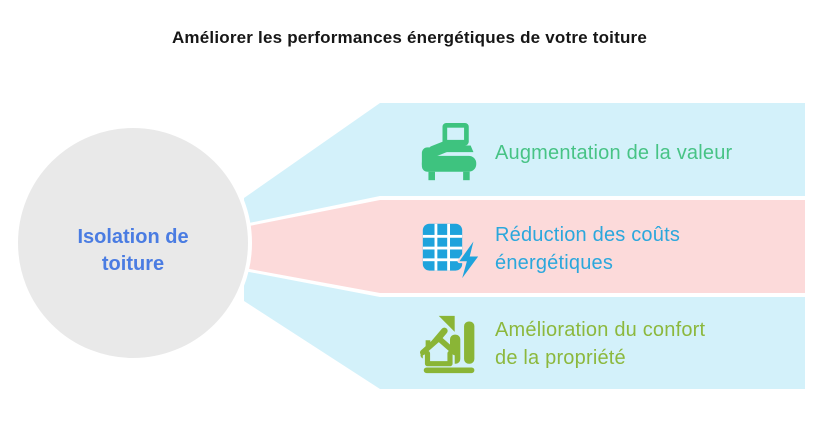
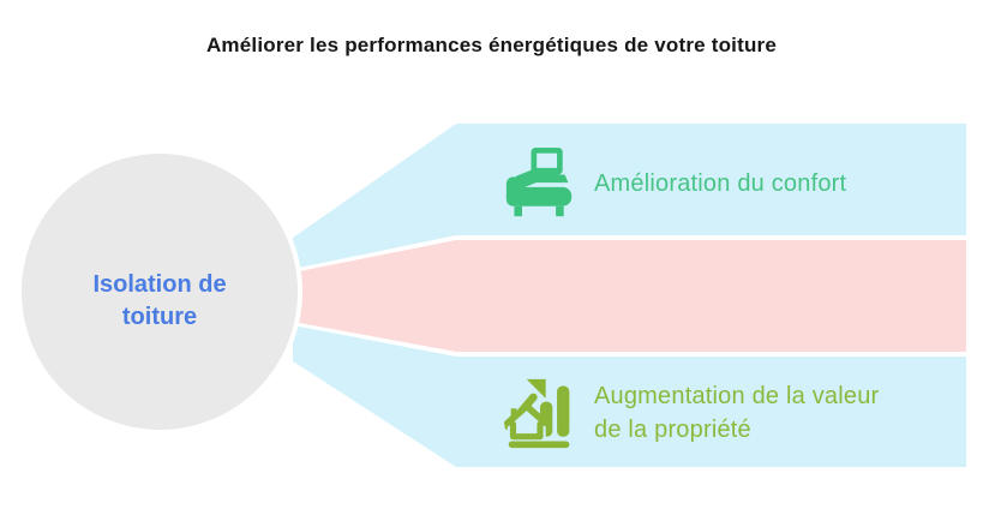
  Améliorer les performances énergétiques de votre toiture
  Isolation de
  toiture
- Augmentation de la valeur
+ Amélioration du confort
- Réduction des coûts
- énergétiques
- Amélioration du confort
+ Augmentation de la valeur
  de la propriété
